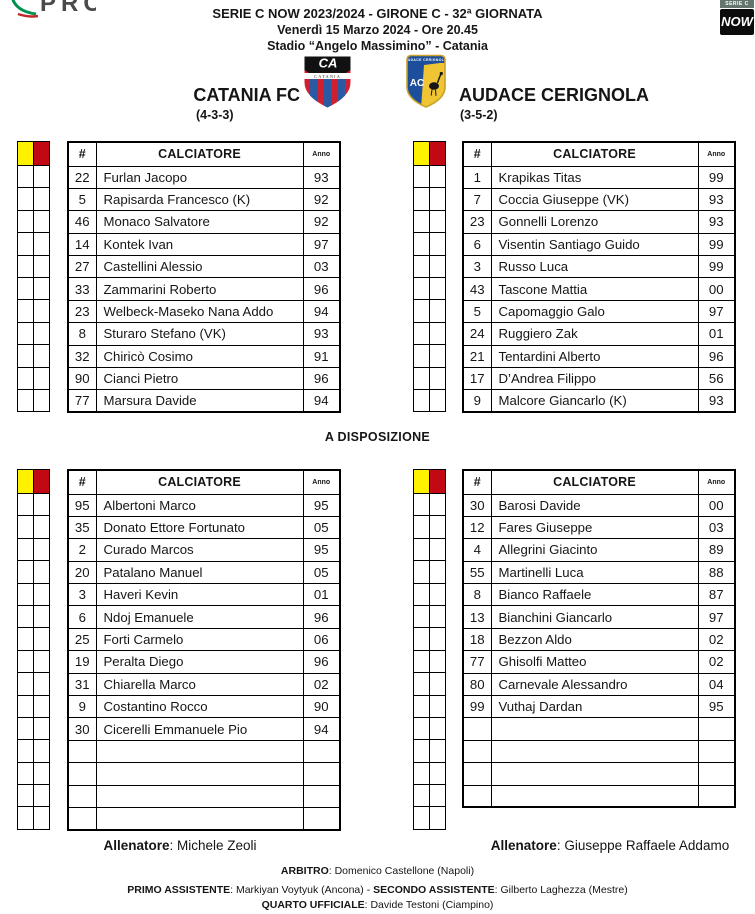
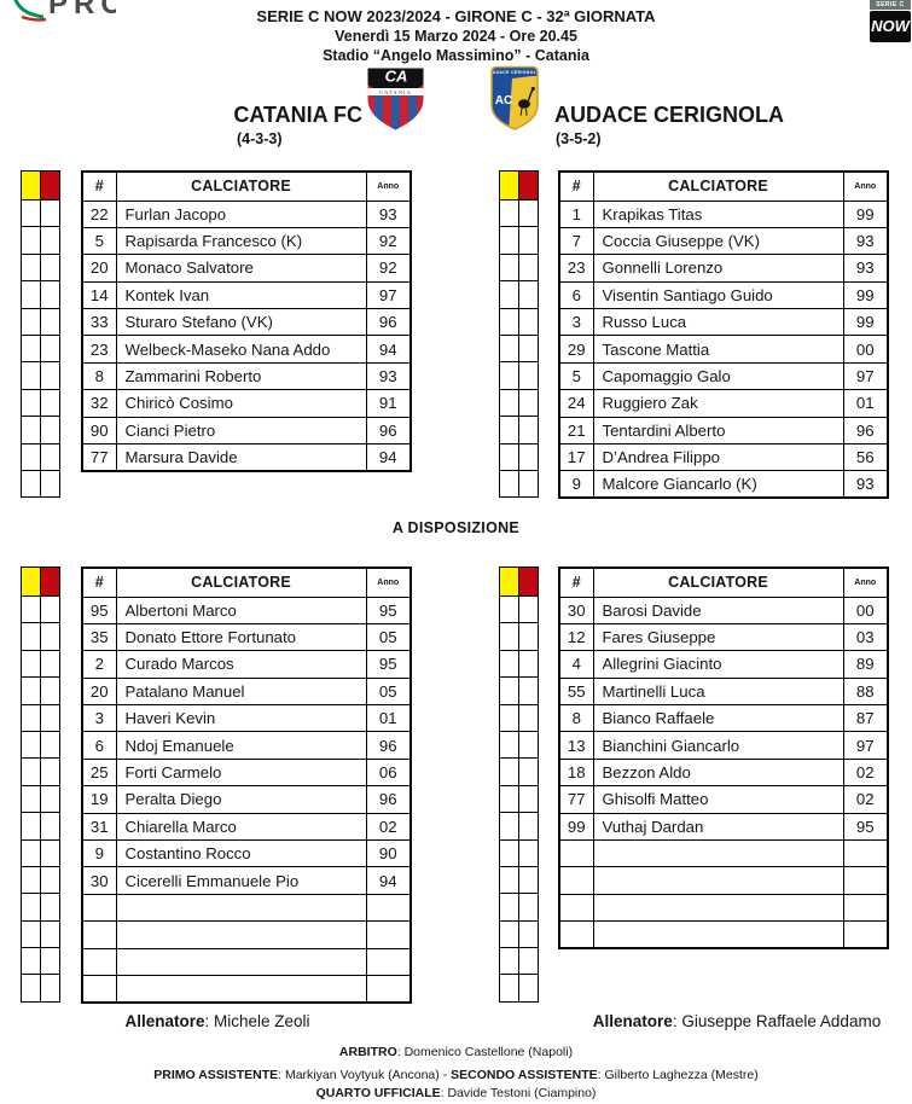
  PRO
  NOW
  SERIE C NOW 2023/2024 - GIRONE C - 32ª GIORNATA
  Venerdì 15 Marzo 2024 - Ore 20.45
  Stadio “Angelo Massimino” - Catania
  CA
  AC
  CATANIA FC
  AUDACE CERIGNOLA
  (4-3-3)
  (3-5-2)
  #	CALCIATORE
  22	Furlan Jacopo	93
  5	Rapisarda Francesco (K)	92
- 46	Monaco Salvatore	92
+ 20	Monaco Salvatore	92
  14	Kontek Ivan	97
- 27	Castellini Alessio	03
- 33	Zammarini Roberto	96
+ 33	Sturaro Stefano (VK)	96
  23	Welbeck-Maseko Nana Addo	94
- 8	Sturaro Stefano (VK)	93
+ 8	Zammarini Roberto	93
  32	Chiricò Cosimo	91
  90	Cianci Pietro	96
  77	Marsura Davide	94
  #	CALCIATORE
  1	Krapikas Titas	99
  7	Coccia Giuseppe (VK)	93
  23	Gonnelli Lorenzo	93
  6	Visentin Santiago Guido	99
  3	Russo Luca	99
- 43	Tascone Mattia	00
+ 29	Tascone Mattia	00
  5	Capomaggio Galo	97
  24	Ruggiero Zak	01
  21	Tentardini Alberto	96
  17	D’Andrea Filippo	56
  9	Malcore Giancarlo (K)	93
  A DISPOSIZIONE
  #	CALCIATORE
  95	Albertoni Marco	95
  35	Donato Ettore Fortunato	05
  2	Curado Marcos	95
  20	Patalano Manuel	05
  3	Haveri Kevin	01
  6	Ndoj Emanuele	96
  25	Forti Carmelo	06
  19	Peralta Diego	96
  31	Chiarella Marco	02
  9	Costantino Rocco	90
  30	Cicerelli Emmanuele Pio	94
  #	CALCIATORE
  30	Barosi Davide	00
  12	Fares Giuseppe	03
  4	Allegrini Giacinto	89
  55	Martinelli Luca	88
  8	Bianco Raffaele	87
  13	Bianchini Giancarlo	97
  18	Bezzon Aldo	02
  77	Ghisolfi Matteo	02
- 80	Carnevale Alessandro	04
  99	Vuthaj Dardan	95
  Allenatore: Michele Zeoli
  Allenatore: Giuseppe Raffaele Addamo
  ARBITRO: Domenico Castellone (Napoli)
  PRIMO ASSISTENTE: Markiyan Voytyuk (Ancona) - SECONDO ASSISTENTE: Gilberto Laghezza (Mestre)
  QUARTO UFFICIALE: Davide Testoni (Ciampino)
